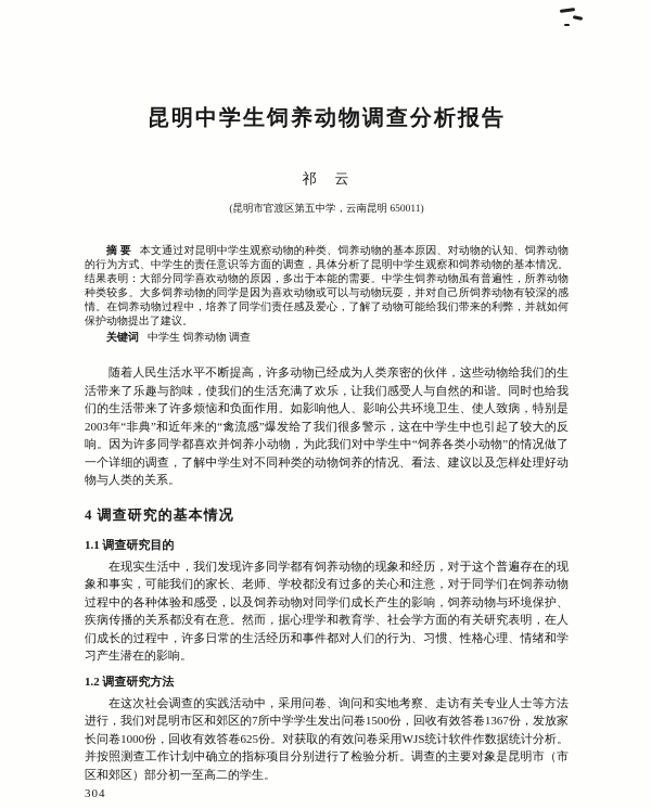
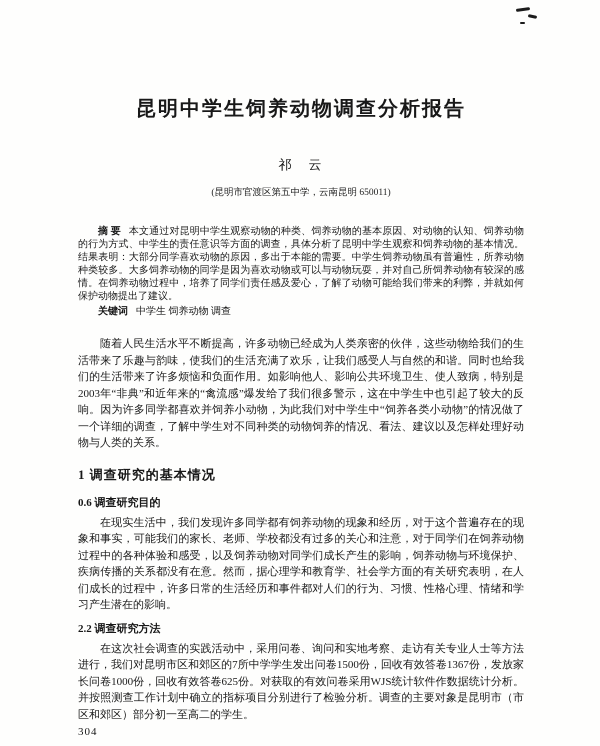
  昆明中学生饲养动物调查分析报告
  祁 云
  (昆明市官渡区第五中学，云南昆明 650011)
  摘 要 本文通过对昆明中学生观察动物的种类、饲养动物的基本原因、对动物的认知、饲养动物的行为方式、中学生的责任意识等方面的调查，具体分析了昆明中学生观察和饲养动物的基本情况。结果表明：大部分同学喜欢动物的原因，多出于本能的需要。中学生饲养动物虽有普遍性，所养动物种类较多。大多饲养动物的同学是因为喜欢动物或可以与动物玩耍，并对自己所饲养动物有较深的感情。在饲养动物过程中，培养了同学们责任感及爱心，了解了动物可能给我们带来的利弊，并就如何保护动物提出了建议。
  关键词 中学生 饲养动物 调查
  随着人民生活水平不断提高，许多动物已经成为人类亲密的伙伴，这些动物给我们的生活带来了乐趣与韵味，使我们的生活充满了欢乐，让我们感受人与自然的和谐。同时也给我们的生活带来了许多烦恼和负面作用。如影响他人、影响公共环境卫生、使人致病，特别是2003年“非典”和近年来的“禽流感”爆发给了我们很多警示，这在中学生中也引起了较大的反响。因为许多同学都喜欢并饲养小动物，为此我们对中学生中“饲养各类小动物”的情况做了一个详细的调查，了解中学生对不同种类的动物饲养的情况、看法、建议以及怎样处理好动物与人类的关系。
- 4 调查研究的基本情况
+ 1 调查研究的基本情况
- 1.1 调查研究目的
+ 0.6 调查研究目的
  在现实生活中，我们发现许多同学都有饲养动物的现象和经历，对于这个普遍存在的现象和事实，可能我们的家长、老师、学校都没有过多的关心和注意，对于同学们在饲养动物过程中的各种体验和感受，以及饲养动物对同学们成长产生的影响，饲养动物与环境保护、疾病传播的关系都没有在意。然而，据心理学和教育学、社会学方面的有关研究表明，在人们成长的过程中，许多日常的生活经历和事件都对人们的行为、习惯、性格心理、情绪和学习产生潜在的影响。
- 1.2 调查研究方法
+ 2.2 调查研究方法
  在这次社会调查的实践活动中，采用问卷、询问和实地考察、走访有关专业人士等方法进行，我们对昆明市区和郊区的7所中学学生发出问卷1500份，回收有效答卷1367份，发放家长问卷1000份，回收有效答卷625份。对获取的有效问卷采用WJS统计软件作数据统计分析。并按照测查工作计划中确立的指标项目分别进行了检验分析。调查的主要对象是昆明市（市区和郊区）部分初一至高二的学生。
  304
